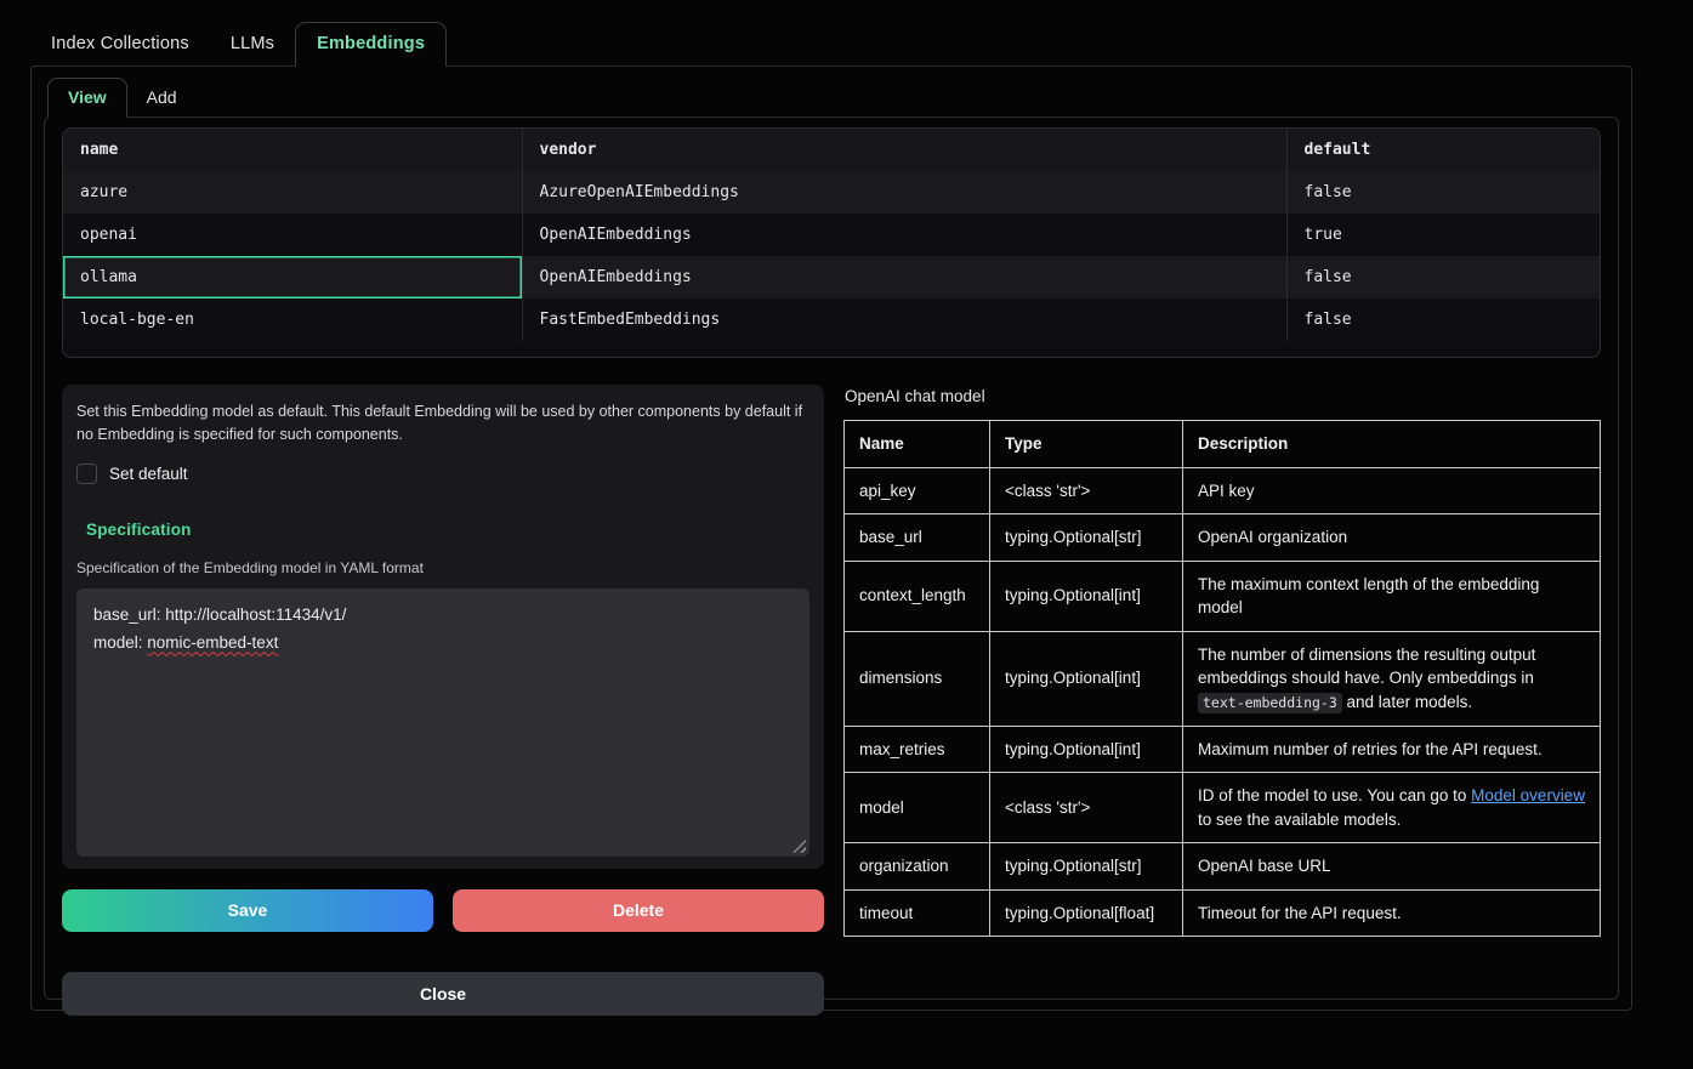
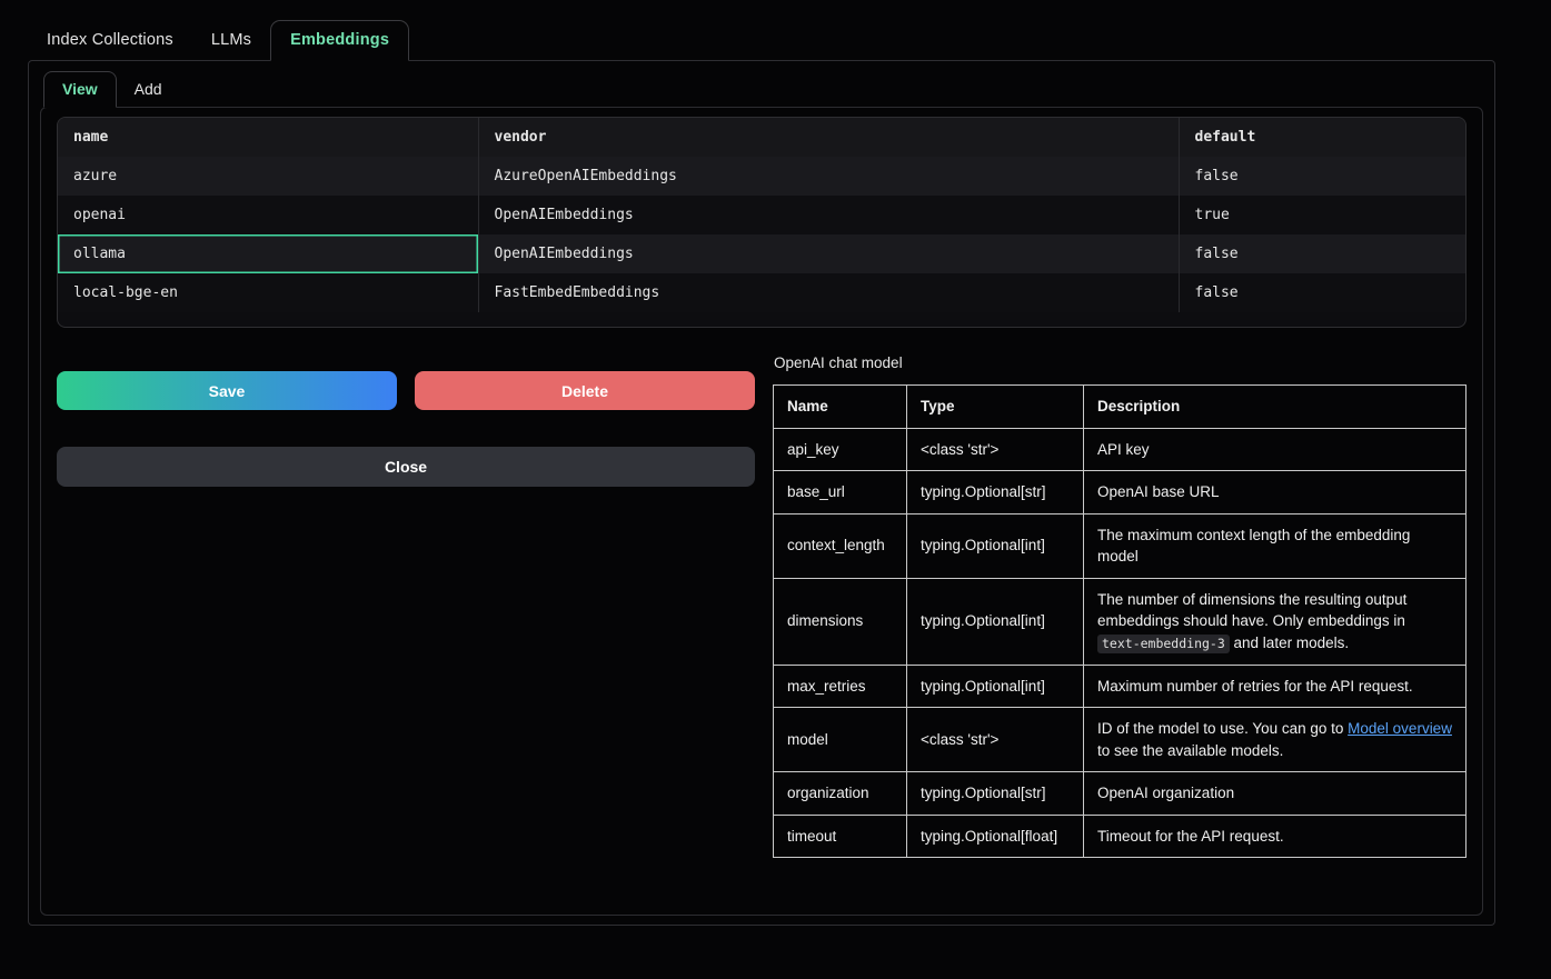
  Index Collections
  LLMs
  Embeddings
  View
  Add
  name	vendor	default
  azure	AzureOpenAIEmbeddings	false
  openai	OpenAIEmbeddings	true
  ollama	OpenAIEmbeddings	false
  local-bge-en	FastEmbedEmbeddings	false
- Set this Embedding model as default. This default Embedding will be used by other components by default if no Embedding is specified for such components.
- Set default
- Specification
- Specification of the Embedding model in YAML format
- base_url: http://localhost:11434/v1/
- model: nomic-embed-text
  Save
  Delete
  Close
  OpenAI chat model
  Name	Type	Description
  api_key	<class 'str'>	API key
- base_url	typing.Optional[str]	OpenAI organization
+ base_url	typing.Optional[str]	OpenAI base URL
  context_length	typing.Optional[int]	The maximum context length of the embedding model
  dimensions	typing.Optional[int]	The number of dimensions the resulting output embeddings should have. Only embeddings in text-embedding-3 and later models.
  max_retries	typing.Optional[int]	Maximum number of retries for the API request.
  model	<class 'str'>	ID of the model to use. You can go to Model overview to see the available models.
- organization	typing.Optional[str]	OpenAI base URL
+ organization	typing.Optional[str]	OpenAI organization
  timeout	typing.Optional[float]	Timeout for the API request.
